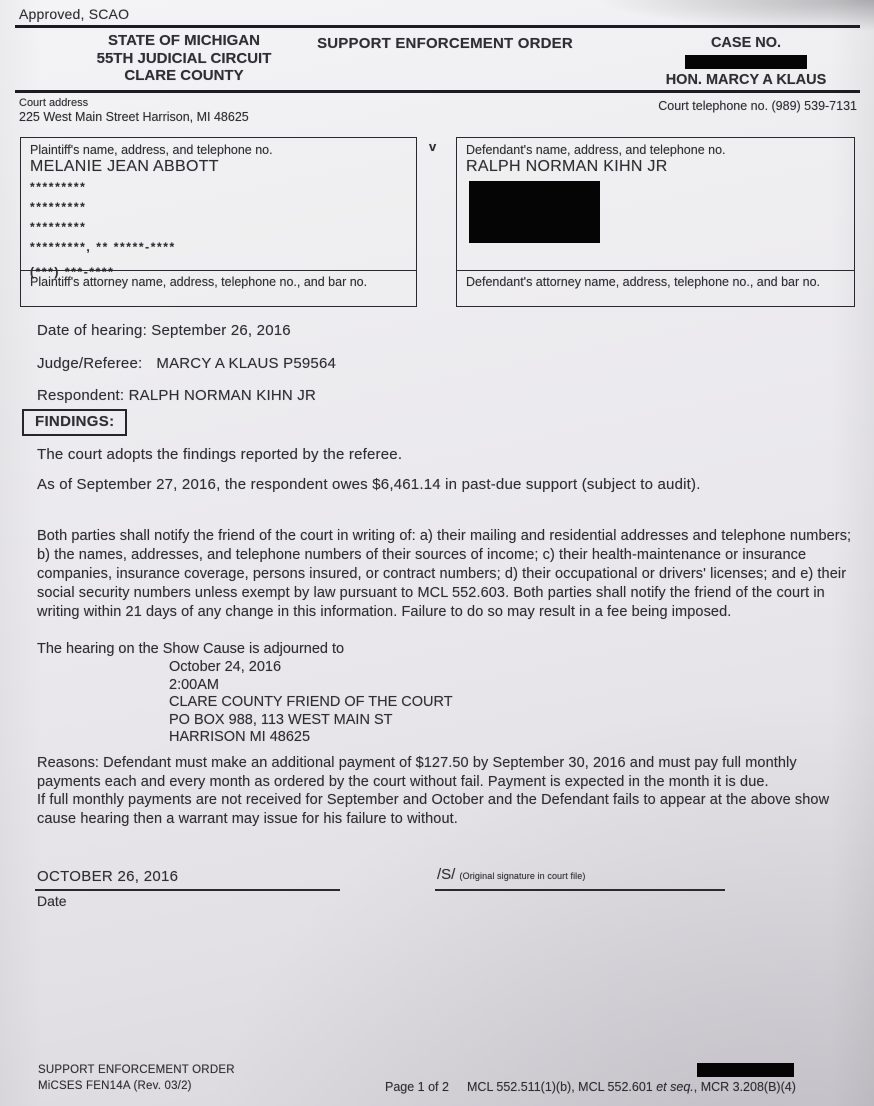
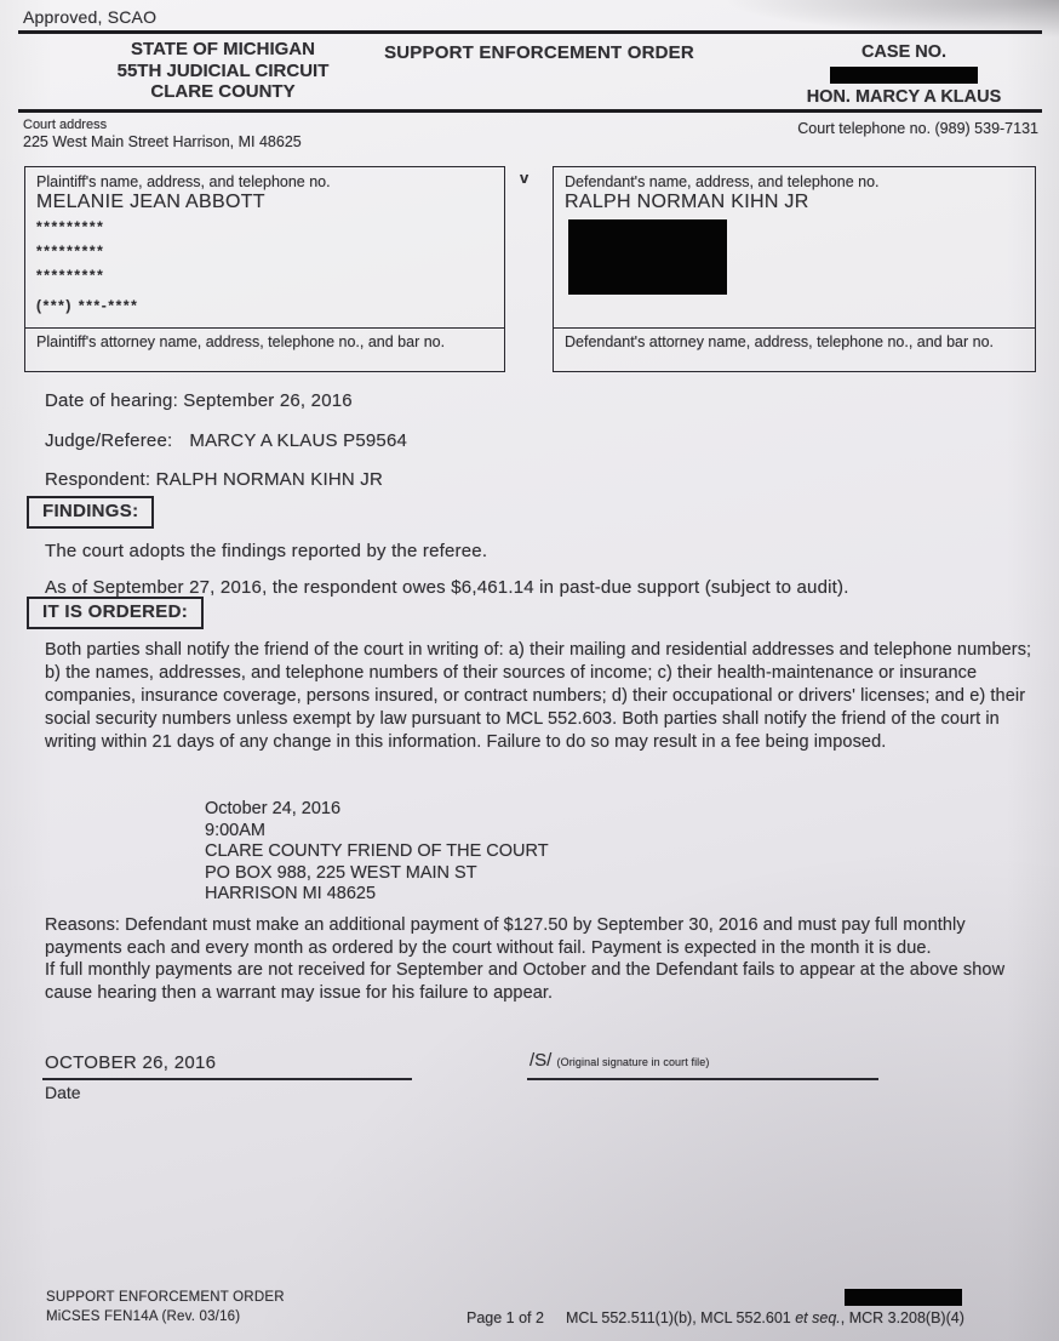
  Approved, SCAO
  STATE OF MICHIGAN
  55TH JUDICIAL CIRCUIT
  CLARE COUNTY
  SUPPORT ENFORCEMENT ORDER
  CASE NO.
  HON. MARCY A KLAUS
  Court address
  225 West Main Street Harrison, MI 48625
  Court telephone no. (989) 539-7131
  Plaintiff's name, address, and telephone no.
  MELANIE JEAN ABBOTT
  *********
  *********
  *********
- *********, ** *****-****
  (***) ***-****
  Plaintiff's attorney name, address, telephone no., and bar no.
  v
  Defendant's name, address, and telephone no.
  RALPH NORMAN KIHN JR
  Defendant's attorney name, address, telephone no., and bar no.
  Date of hearing: September 26, 2016
  Judge/Referee: MARCY A KLAUS P59564
  Respondent: RALPH NORMAN KIHN JR
  FINDINGS:
  The court adopts the findings reported by the referee.
  As of September 27, 2016, the respondent owes $6,461.14 in past-due support (subject to audit).
+ IT IS ORDERED:
  Both parties shall notify the friend of the court in writing of: a) their mailing and residential addresses and telephone numbers; b) the names, addresses, and telephone numbers of their sources of income; c) their health-maintenance or insurance companies, insurance coverage, persons insured, or contract numbers; d) their occupational or drivers' licenses; and e) their social security numbers unless exempt by law pursuant to MCL 552.603. Both parties shall notify the friend of the court in writing within 21 days of any change in this information. Failure to do so may result in a fee being imposed.
- The hearing on the Show Cause is adjourned to
  October 24, 2016
- 2:00AM
+ 9:00AM
  CLARE COUNTY FRIEND OF THE COURT
- PO BOX 988, 113 WEST MAIN ST
+ PO BOX 988, 225 WEST MAIN ST
  HARRISON MI 48625
  Reasons: Defendant must make an additional payment of $127.50 by September 30, 2016 and must pay full monthly payments each and every month as ordered by the court without fail. Payment is expected in the month it is due.
- If full monthly payments are not received for September and October and the Defendant fails to appear at the above show cause hearing then a warrant may issue for his failure to without.
+ If full monthly payments are not received for September and October and the Defendant fails to appear at the above show cause hearing then a warrant may issue for his failure to appear.
  OCTOBER 26, 2016
  Date
  /S/ (Original signature in court file)
  SUPPORT ENFORCEMENT ORDER
- MiCSES FEN14A (Rev. 03/2)
+ MiCSES FEN14A (Rev. 03/16)
  Page 1 of 2
  MCL 552.511(1)(b), MCL 552.601 et seq., MCR 3.208(B)(4)
